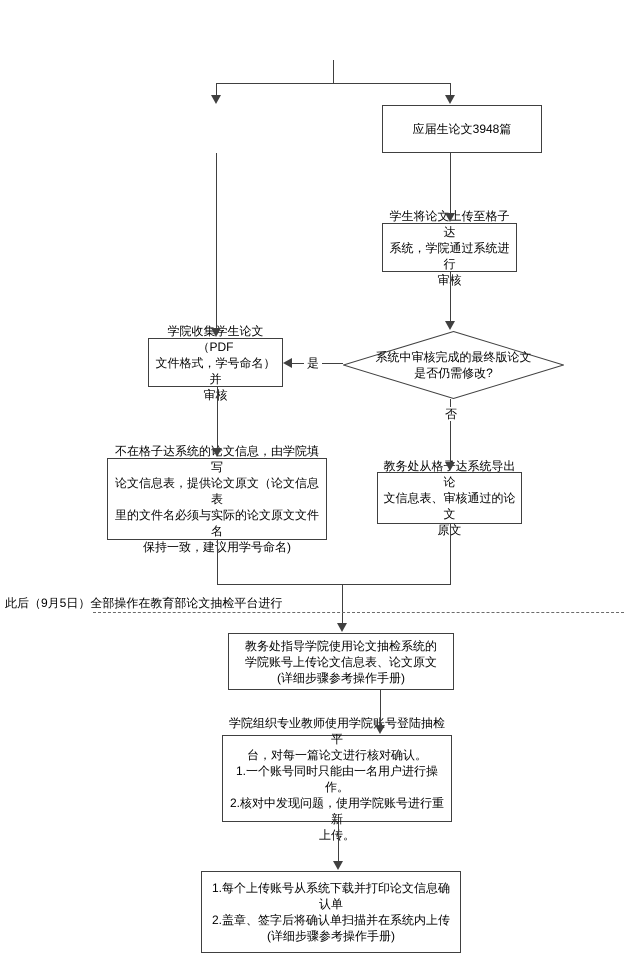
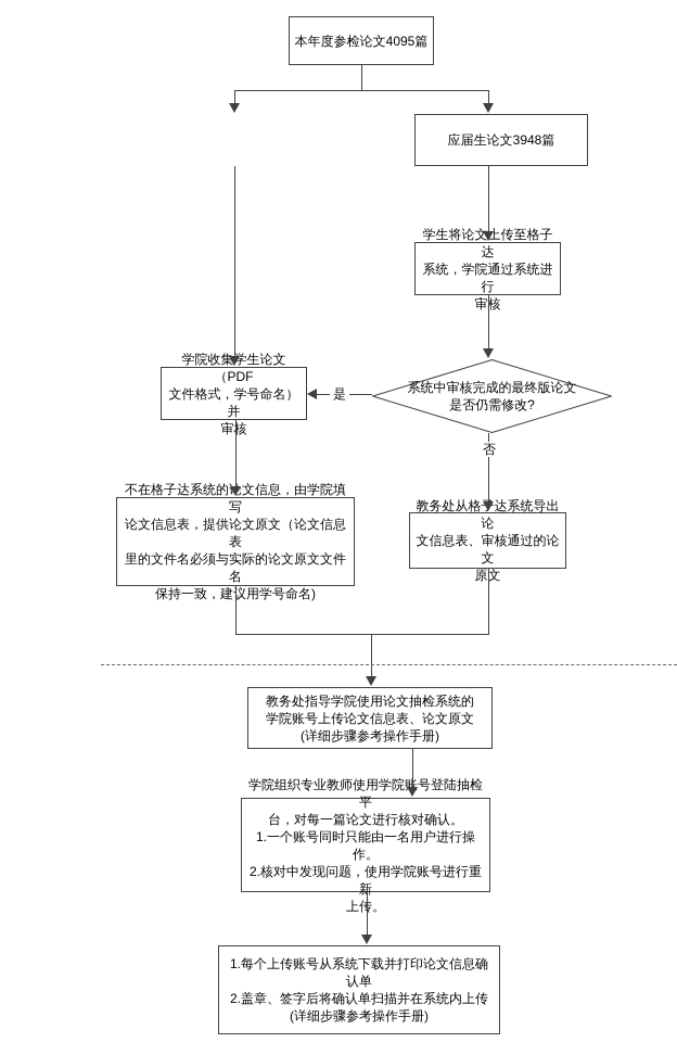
+ 本年度参检论文4095篇
  应届生论文3948篇
  学生将论文上传至格子达
  系统，学院通过系统进行
  审核
  学院收集学生论文（PDF
  文件格式，学号命名）并
  审核
  不在格子达系统的论文信息，由学院填写
  论文信息表，提供论文原文（论文信息表
  里的文件名必须与实际的论文原文文件名
  保持一致，建议用学号命名)
  教务处从格子达系统导出论
  文信息表、审核通过的论文
  原文
  教务处指导学院使用论文抽检系统的
  学院账号上传论文信息表、论文原文
  (详细步骤参考操作手册)
  学院组织专业教师使用学院账号登陆抽检平
  台，对每一篇论文进行核对确认。
  1.一个账号同时只能由一名用户进行操作。
  2.核对中发现问题，使用学院账号进行重新
  上传。
  1.每个上传账号从系统下载并打印论文信息确
  认单
  2.盖章、签字后将确认单扫描并在系统内上传
  (详细步骤参考操作手册)
  系统中审核完成的最终版论文
  是否仍需修改?
  是
  否
- 此后（9月5日）全部操作在教育部论文抽检平台进行
